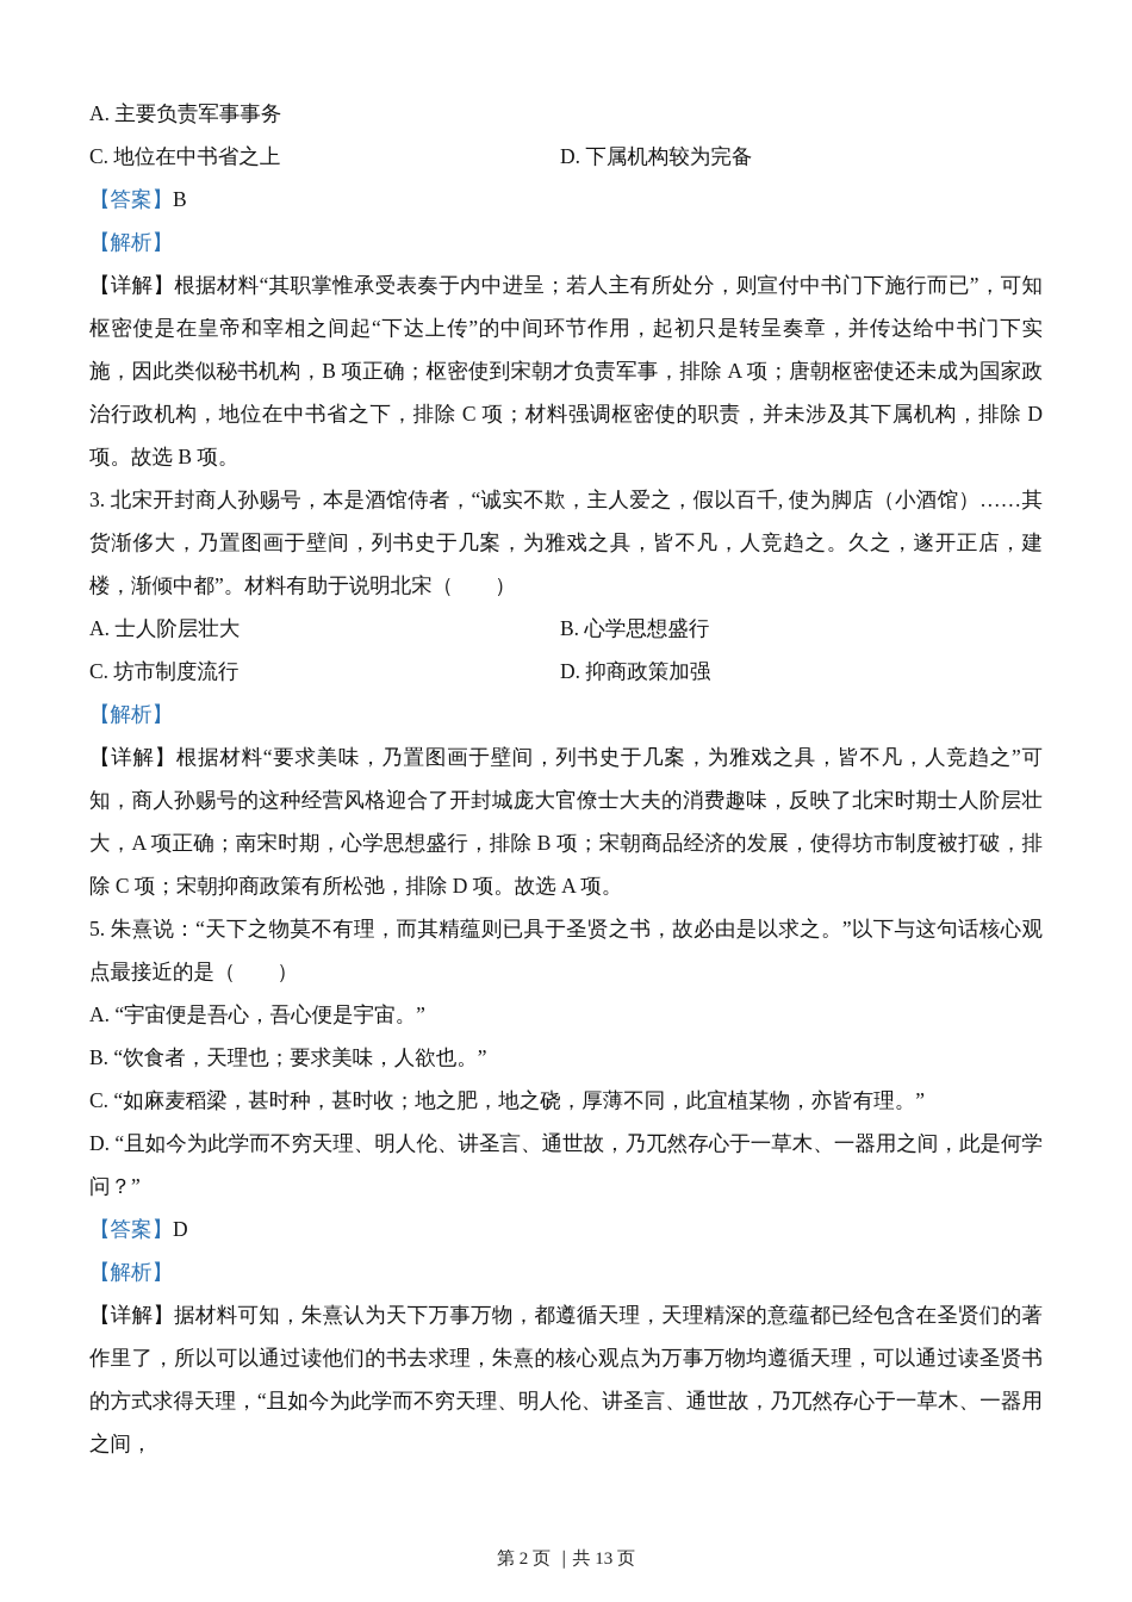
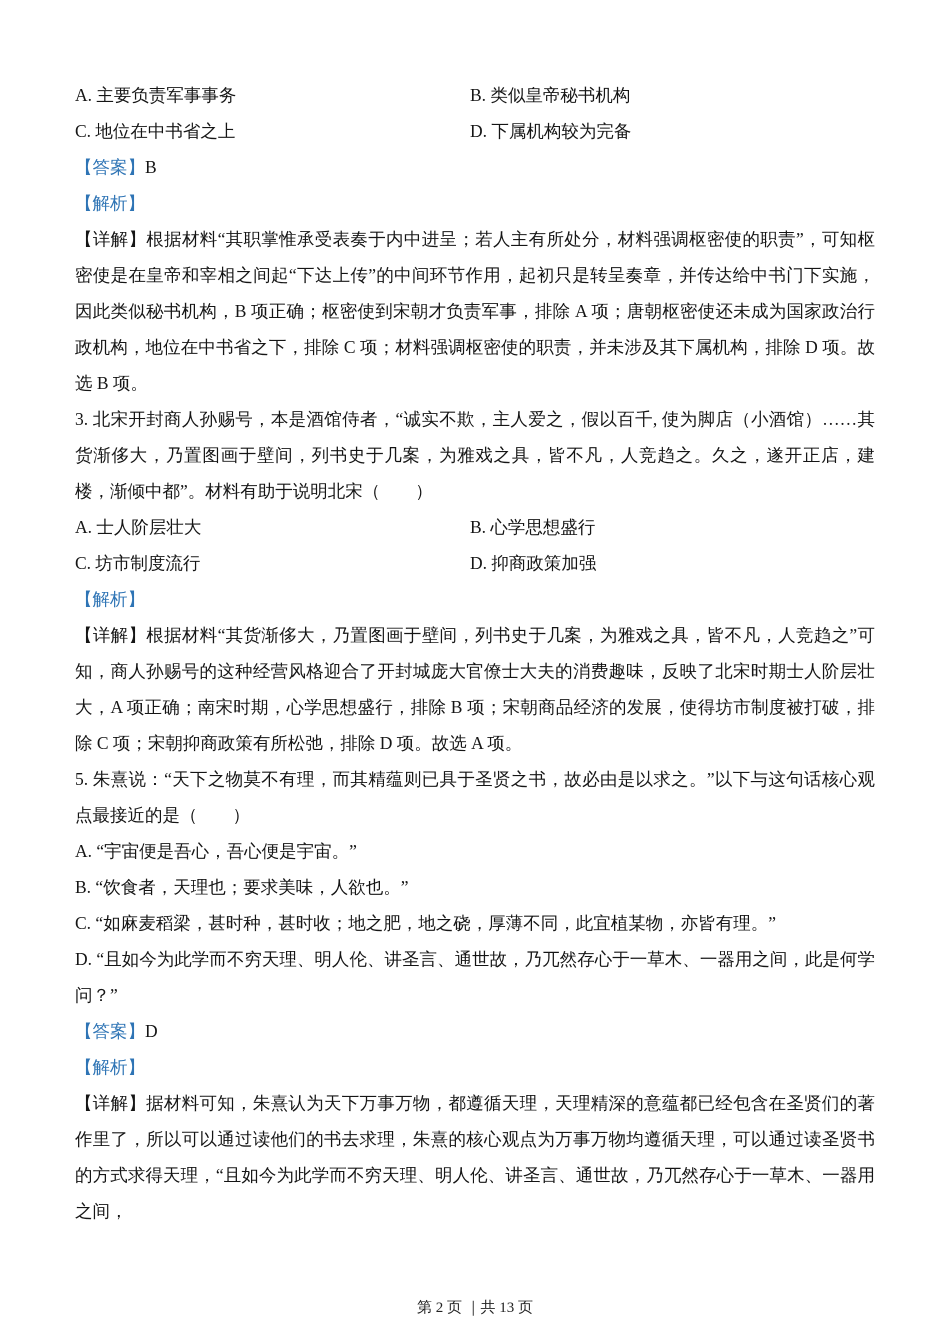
  A. 主要负责军事事务
+ B. 类似皇帝秘书机构
  C. 地位在中书省之上
  D. 下属机构较为完备
  【答案】B
  【解析】
- 【详解】根据材料“其职掌惟承受表奏于内中进呈；若人主有所处分，则宣付中书门下施行而已”，可知枢密使是在皇帝和宰相之间起“下达上传”的中间环节作用，起初只是转呈奏章，并传达给中书门下实施，因此类似秘书机构，B 项正确；枢密使到宋朝才负责军事，排除 A 项；唐朝枢密使还未成为国家政治行政机构，地位在中书省之下，排除 C 项；材料强调枢密使的职责，并未涉及其下属机构，排除 D 项。故选 B 项。
+ 【详解】根据材料“其职掌惟承受表奏于内中进呈；若人主有所处分，材料强调枢密使的职责”，可知枢密使是在皇帝和宰相之间起“下达上传”的中间环节作用，起初只是转呈奏章，并传达给中书门下实施，因此类似秘书机构，B 项正确；枢密使到宋朝才负责军事，排除 A 项；唐朝枢密使还未成为国家政治行政机构，地位在中书省之下，排除 C 项；材料强调枢密使的职责，并未涉及其下属机构，排除 D 项。故选 B 项。
  3. 北宋开封商人孙赐号，本是酒馆侍者，“诚实不欺，主人爱之，假以百千, 使为脚店（小酒馆）……其货渐侈大，乃置图画于壁间，列书史于几案，为雅戏之具，皆不凡，人竞趋之。久之，遂开正店，建楼，渐倾中都”。材料有助于说明北宋（ ）
  A. 士人阶层壮大
  B. 心学思想盛行
  C. 坊市制度流行
  D. 抑商政策加强
  【解析】
- 【详解】根据材料“要求美味，乃置图画于壁间，列书史于几案，为雅戏之具，皆不凡，人竞趋之”可知，商人孙赐号的这种经营风格迎合了开封城庞大官僚士大夫的消费趣味，反映了北宋时期士人阶层壮大，A 项正确；南宋时期，心学思想盛行，排除 B 项；宋朝商品经济的发展，使得坊市制度被打破，排除 C 项；宋朝抑商政策有所松弛，排除 D 项。故选 A 项。
+ 【详解】根据材料“其货渐侈大，乃置图画于壁间，列书史于几案，为雅戏之具，皆不凡，人竞趋之”可知，商人孙赐号的这种经营风格迎合了开封城庞大官僚士大夫的消费趣味，反映了北宋时期士人阶层壮大，A 项正确；南宋时期，心学思想盛行，排除 B 项；宋朝商品经济的发展，使得坊市制度被打破，排除 C 项；宋朝抑商政策有所松弛，排除 D 项。故选 A 项。
  5. 朱熹说：“天下之物莫不有理，而其精蕴则已具于圣贤之书，故必由是以求之。”以下与这句话核心观点最接近的是（ ）
  A. “宇宙便是吾心，吾心便是宇宙。”
  B. “饮食者，天理也；要求美味，人欲也。”
  C. “如麻麦稻梁，甚时种，甚时收；地之肥，地之硗，厚薄不同，此宜植某物，亦皆有理。”
  D. “且如今为此学而不穷天理、明人伦、讲圣言、通世故，乃兀然存心于一草木、一器用之间，此是何学问？”
  【答案】D
  【解析】
  【详解】据材料可知，朱熹认为天下万事万物，都遵循天理，天理精深的意蕴都已经包含在圣贤们的著作里了，所以可以通过读他们的书去求理，朱熹的核心观点为万事万物均遵循天理，可以通过读圣贤书的方式求得天理，“且如今为此学而不穷天理、明人伦、讲圣言、通世故，乃兀然存心于一草木、一器用之间，
  第 2 页 ｜共 13 页
